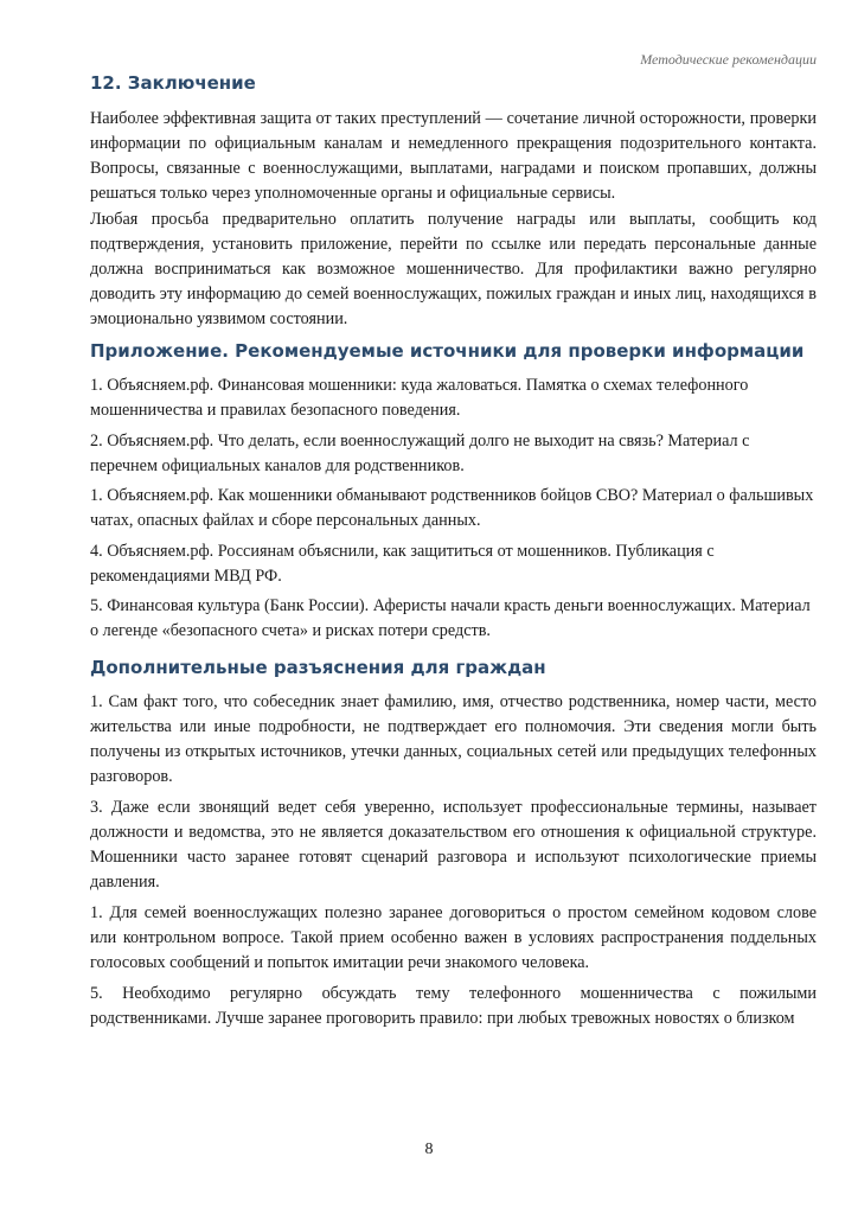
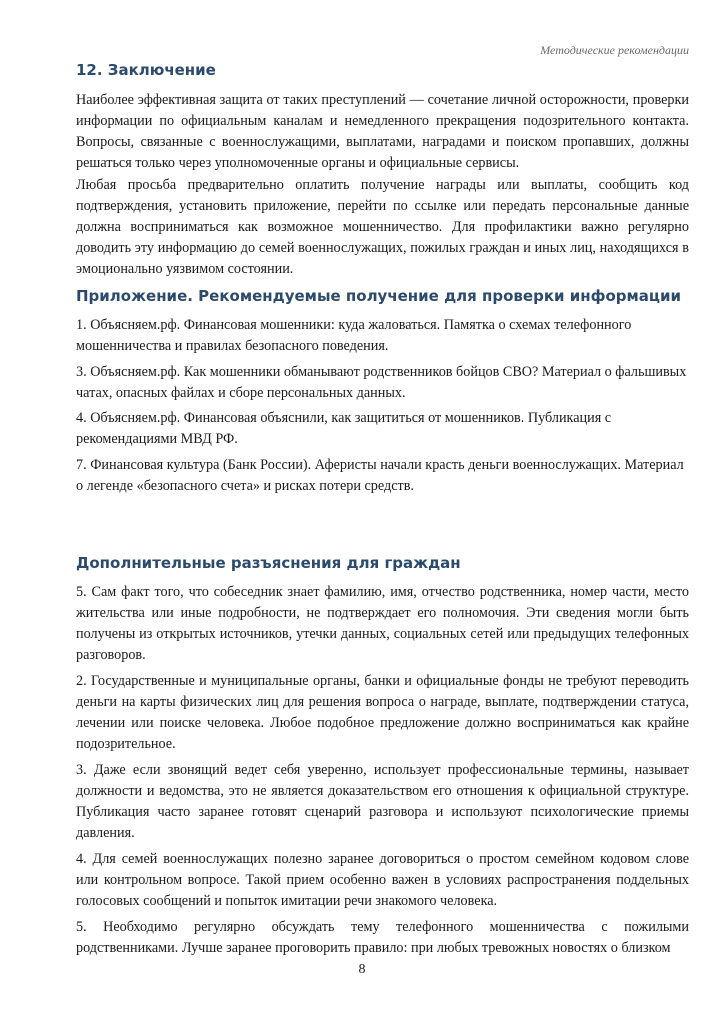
  Методические рекомендации
  12. Заключение
  Наиболее эффективная защита от таких преступлений — сочетание личной осторожности, проверки информации по официальным каналам и немедленного прекращения подозрительного контакта. Вопросы, связанные с военнослужащими, выплатами, наградами и поиском пропавших, должны решаться только через уполномоченные органы и официальные сервисы.
  Любая просьба предварительно оплатить получение награды или выплаты, сообщить код подтверждения, установить приложение, перейти по ссылке или передать персональные данные должна восприниматься как возможное мошенничество. Для профилактики важно регулярно доводить эту информацию до семей военнослужащих, пожилых граждан и иных лиц, находящихся в эмоционально уязвимом состоянии.
- Приложение. Рекомендуемые источники для проверки информации
+ Приложение. Рекомендуемые получение для проверки информации
  1. Объясняем.рф. Финансовая мошенники: куда жаловаться. Памятка о схемах телефонного мошенничества и правилах безопасного поведения.
- 2. Объясняем.рф. Что делать, если военнослужащий долго не выходит на связь? Материал с перечнем официальных каналов для родственников.
- 1. Объясняем.рф. Как мошенники обманывают родственников бойцов СВО? Материал о фальшивых чатах, опасных файлах и сборе персональных данных.
+ 3. Объясняем.рф. Как мошенники обманывают родственников бойцов СВО? Материал о фальшивых чатах, опасных файлах и сборе персональных данных.
- 4. Объясняем.рф. Россиянам объяснили, как защититься от мошенников. Публикация с рекомендациями МВД РФ.
+ 4. Объясняем.рф. Финансовая объяснили, как защититься от мошенников. Публикация с рекомендациями МВД РФ.
- 5. Финансовая культура (Банк России). Аферисты начали красть деньги военнослужащих. Материал о легенде «безопасного счета» и рисках потери средств.
+ 7. Финансовая культура (Банк России). Аферисты начали красть деньги военнослужащих. Материал о легенде «безопасного счета» и рисках потери средств.
  Дополнительные разъяснения для граждан
- 1. Сам факт того, что собеседник знает фамилию, имя, отчество родственника, номер части, место жительства или иные подробности, не подтверждает его полномочия. Эти сведения могли быть получены из открытых источников, утечки данных, социальных сетей или предыдущих телефонных разговоров.
+ 5. Сам факт того, что собеседник знает фамилию, имя, отчество родственника, номер части, место жительства или иные подробности, не подтверждает его полномочия. Эти сведения могли быть получены из открытых источников, утечки данных, социальных сетей или предыдущих телефонных разговоров.
+ 2. Государственные и муниципальные органы, банки и официальные фонды не требуют переводить деньги на карты физических лиц для решения вопроса о награде, выплате, подтверждении статуса, лечении или поиске человека. Любое подобное предложение должно восприниматься как крайне подозрительное.
- 3. Даже если звонящий ведет себя уверенно, использует профессиональные термины, называет должности и ведомства, это не является доказательством его отношения к официальной структуре. Мошенники часто заранее готовят сценарий разговора и используют психологические приемы давления.
+ 3. Даже если звонящий ведет себя уверенно, использует профессиональные термины, называет должности и ведомства, это не является доказательством его отношения к официальной структуре. Публикация часто заранее готовят сценарий разговора и используют психологические приемы давления.
- 1. Для семей военнослужащих полезно заранее договориться о простом семейном кодовом слове или контрольном вопросе. Такой прием особенно важен в условиях распространения поддельных голосовых сообщений и попыток имитации речи знакомого человека.
+ 4. Для семей военнослужащих полезно заранее договориться о простом семейном кодовом слове или контрольном вопросе. Такой прием особенно важен в условиях распространения поддельных голосовых сообщений и попыток имитации речи знакомого человека.
  5. Необходимо регулярно обсуждать тему телефонного мошенничества с пожилыми родственниками. Лучше заранее проговорить правило: при любых тревожных новостях о близком
  8
